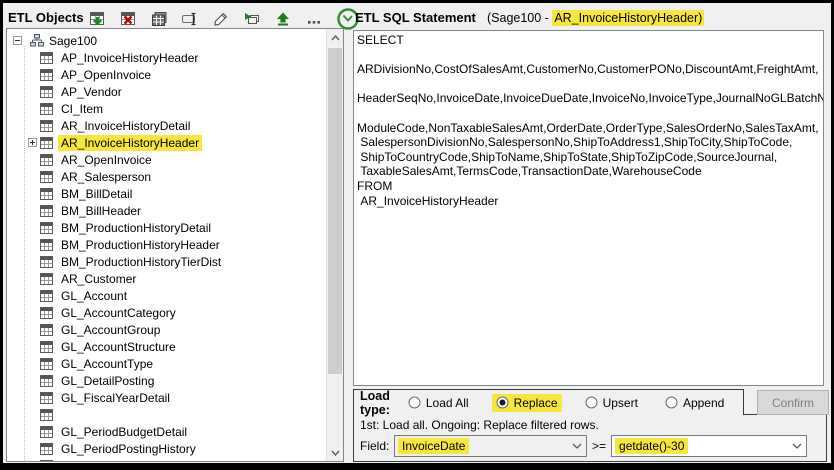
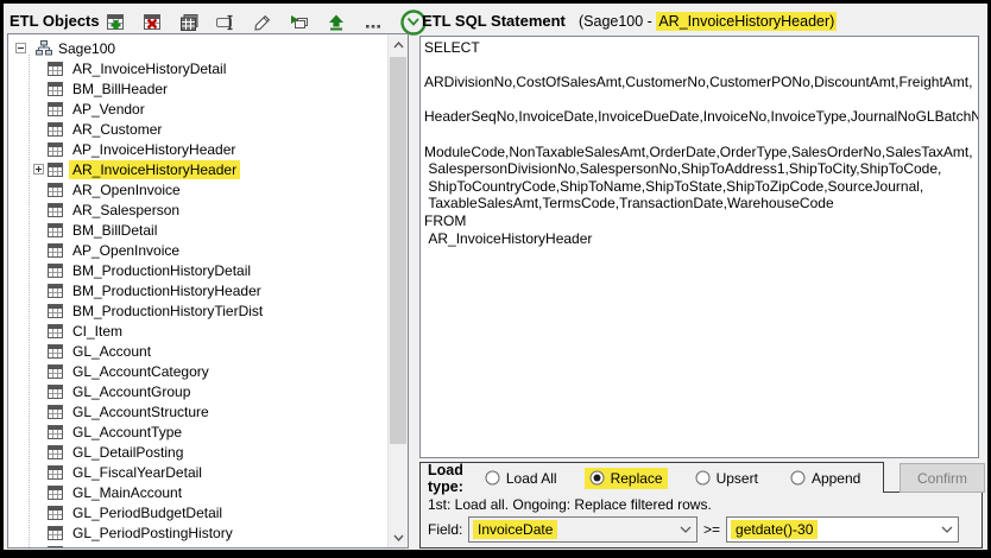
  ETL Objects
  ETL SQL Statement
  (Sage100 - AR_InvoiceHistoryHeader)
  Sage100
- AP_InvoiceHistoryHeader
+ AR_InvoiceHistoryDetail
- AP_OpenInvoice
+ BM_BillHeader
  AP_Vendor
- CI_Item
+ AR_Customer
- AR_InvoiceHistoryDetail
+ AP_InvoiceHistoryHeader
  AR_InvoiceHistoryHeader
  AR_OpenInvoice
  AR_Salesperson
  BM_BillDetail
- BM_BillHeader
+ AP_OpenInvoice
  BM_ProductionHistoryDetail
  BM_ProductionHistoryHeader
  BM_ProductionHistoryTierDist
- AR_Customer
+ CI_Item
  GL_Account
  GL_AccountCategory
  GL_AccountGroup
  GL_AccountStructure
  GL_AccountType
  GL_DetailPosting
  GL_FiscalYearDetail
+ GL_MainAccount
  GL_PeriodBudgetDetail
  GL_PeriodPostingHistory
  SELECT
  ARDivisionNo,CostOfSalesAmt,CustomerNo,CustomerPONo,DiscountAmt,FreightAmt,
  HeaderSeqNo,InvoiceDate,InvoiceDueDate,InvoiceNo,InvoiceType,JournalNoGLBatchN
  ModuleCode,NonTaxableSalesAmt,OrderDate,OrderType,SalesOrderNo,SalesTaxAmt,
  SalespersonDivisionNo,SalespersonNo,ShipToAddress1,ShipToCity,ShipToCode,
  ShipToCountryCode,ShipToName,ShipToState,ShipToZipCode,SourceJournal,
  TaxableSalesAmt,TermsCode,TransactionDate,WarehouseCode
  FROM
  AR_InvoiceHistoryHeader
  Load type:
  Load All
  Replace
  Upsert
  Append
  Confirm
  1st: Load all. Ongoing: Replace filtered rows.
  Field:
  InvoiceDate
  >=
  getdate()-30
